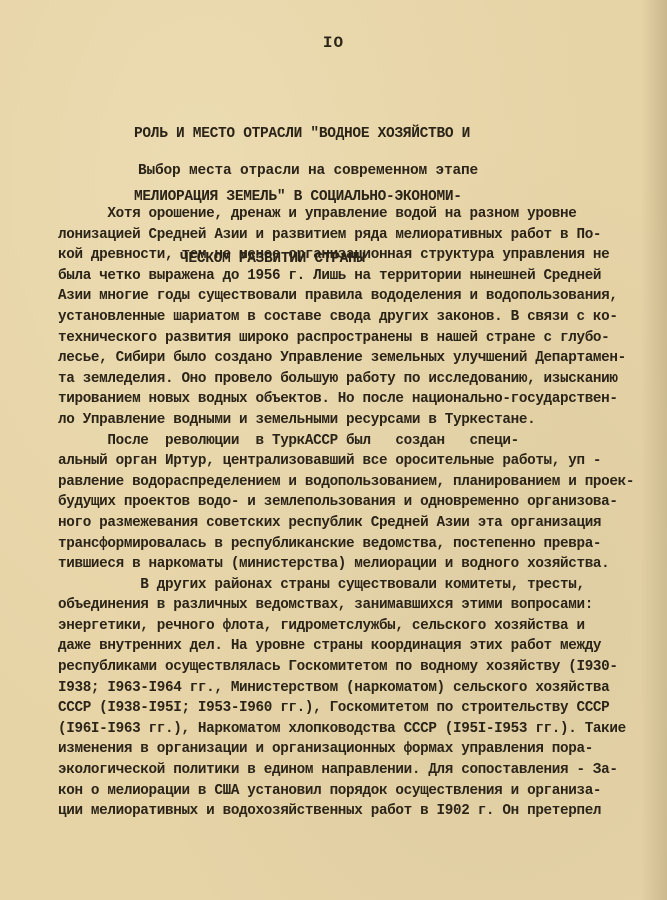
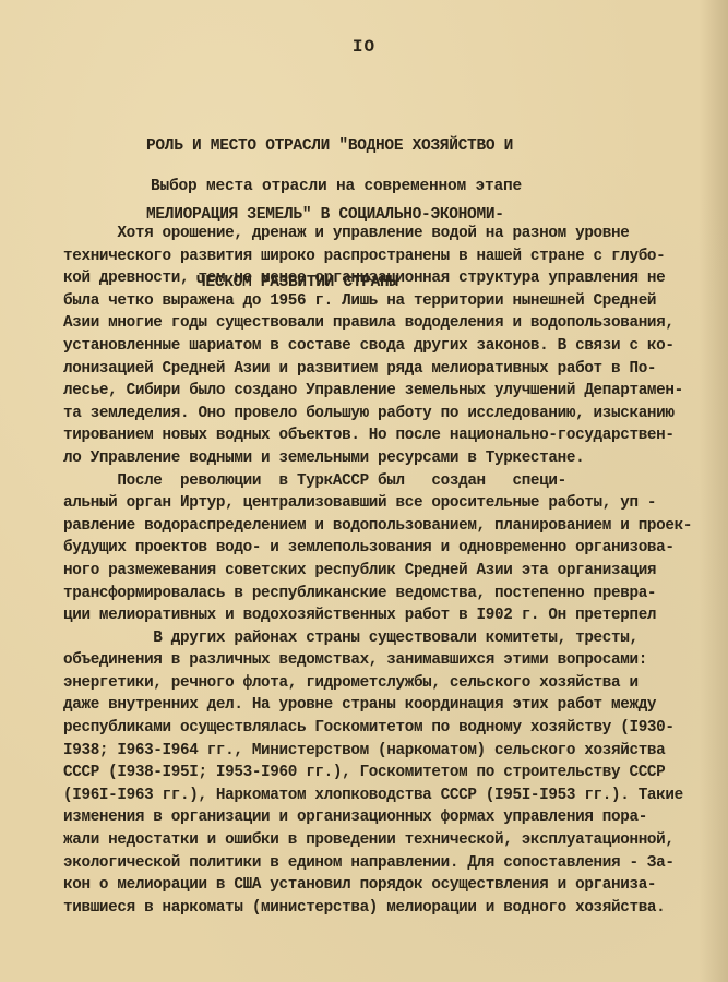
  IO
  РОЛЬ И МЕСТО ОТРАСЛИ "ВОДНОЕ ХОЗЯЙСТВО И
  МЕЛИОРАЦИЯ ЗЕМЕЛЬ" В СОЦИАЛЬНО-ЭКОНОМИ-
  ЧЕСКОМ РАЗВИТИИ СТРАНЫ
  Выбор места отрасли на современном этапе
  Хотя орошение, дренаж и управление водой на разном уровне
- лонизацией Средней Азии и развитием ряда мелиоративных работ в По-
+ технического развития широко распространены в нашей стране с глубо-
  кой древности, тем не менее организационная структура управления не
  была четко выражена до 1956 г. Лишь на территории нынешней Средней
  Азии многие годы существовали правила вододеления и водопользования,
  установленные шариатом в составе свода других законов. В связи с ко-
- технического развития широко распространены в нашей стране с глубо-
+ лонизацией Средней Азии и развитием ряда мелиоративных работ в По-
  лесье, Сибири было создано Управление земельных улучшений Департамен-
  та земледелия. Оно провело большую работу по исследованию, изысканию
  тированием новых водных объектов. Но после национально-государствен-
  ло Управление водными и земельными ресурсами в Туркестане.
  После революции в ТуркАССР был создан специ-
  альный орган Иртур, централизовавший все оросительные работы, уп -
  равление водораспределением и водопользованием, планированием и проек-
  будущих проектов водо- и землепользования и одновременно организова-
  ного размежевания советских республик Средней Азии эта организация
  трансформировалась в республиканские ведомства, постепенно превра-
- тившиеся в наркоматы (министерства) мелиорации и водного хозяйства.
+ ции мелиоративных и водохозяйственных работ в I902 г. Он претерпел
  В других районах страны существовали комитеты, тресты,
  объединения в различных ведомствах, занимавшихся этими вопросами:
  энергетики, речного флота, гидрометслужбы, сельского хозяйства и
  даже внутренних дел. На уровне страны координация этих работ между
  республиками осуществлялась Госкомитетом по водному хозяйству (I930-
  I938; I963-I964 гг., Министерством (наркоматом) сельского хозяйства
  СССР (I938-I95I; I953-I960 гг.), Госкомитетом по строительству СССР
  (I96I-I963 гг.), Наркоматом хлопководства СССР (I95I-I953 гг.). Такие
  изменения в организации и организационных формах управления пора-
+ жали недостатки и ошибки в проведении технической, эксплуатационной,
  экологической политики в едином направлении. Для сопоставления - За-
  кон о мелиорации в США установил порядок осуществления и организа-
- ции мелиоративных и водохозяйственных работ в I902 г. Он претерпел
+ тившиеся в наркоматы (министерства) мелиорации и водного хозяйства.
